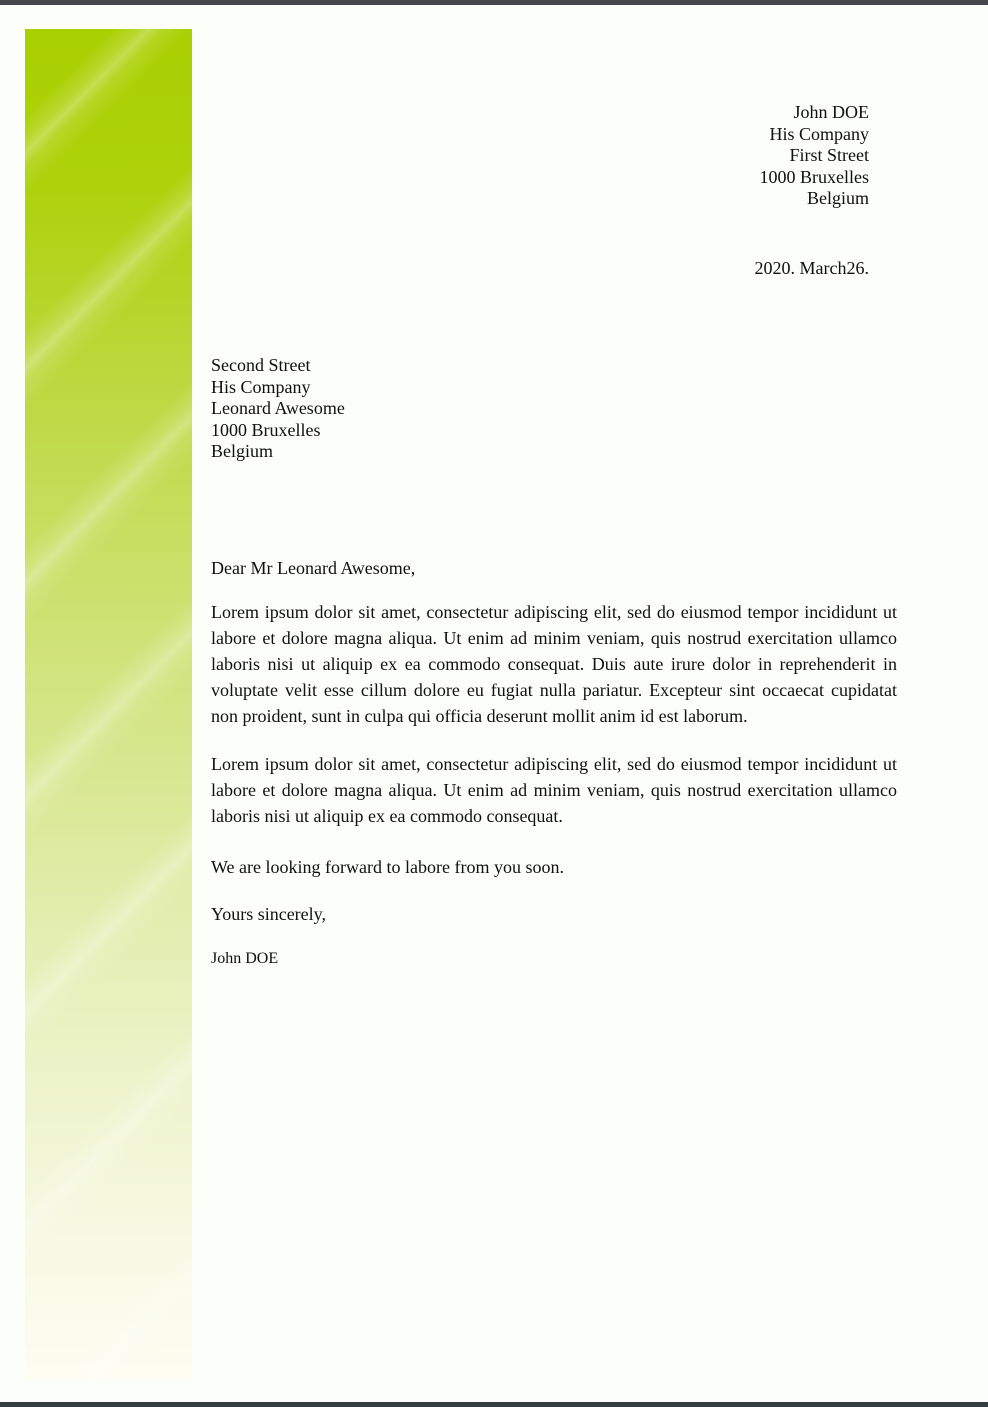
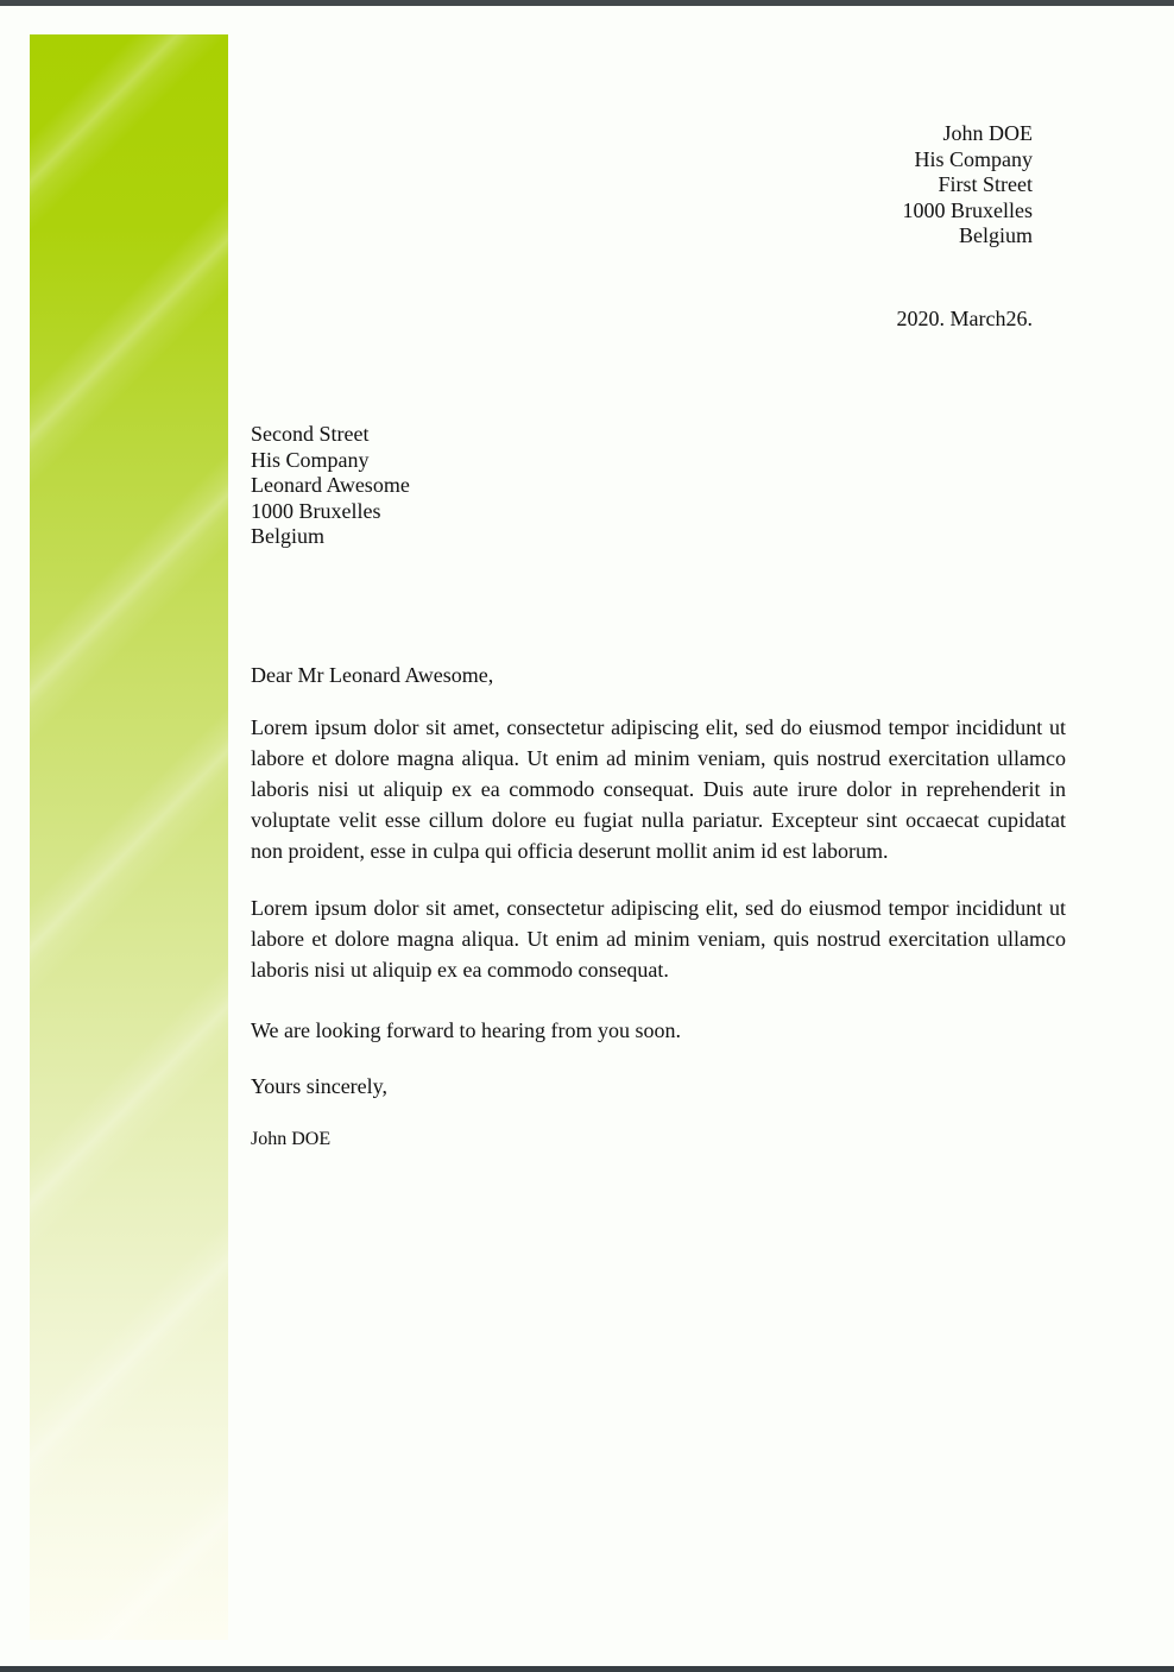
  John DOE
  His Company
  First Street
  1000 Bruxelles
  Belgium
  2020. March26.
  Second Street
  His Company
  Leonard Awesome
  1000 Bruxelles
  Belgium
  Dear Mr Leonard Awesome,
- Lorem ipsum dolor sit amet, consectetur adipiscing elit, sed do eiusmod tempor incididunt ut labore et dolore magna aliqua. Ut enim ad minim veniam, quis nostrud exercitation ullamco laboris nisi ut aliquip ex ea commodo consequat. Duis aute irure dolor in reprehenderit in voluptate velit esse cillum dolore eu fugiat nulla pariatur. Excepteur sint occaecat cupidatat non proident, sunt in culpa qui officia deserunt mollit anim id est laborum.
+ Lorem ipsum dolor sit amet, consectetur adipiscing elit, sed do eiusmod tempor incididunt ut labore et dolore magna aliqua. Ut enim ad minim veniam, quis nostrud exercitation ullamco laboris nisi ut aliquip ex ea commodo consequat. Duis aute irure dolor in reprehenderit in voluptate velit esse cillum dolore eu fugiat nulla pariatur. Excepteur sint occaecat cupidatat non proident, esse in culpa qui officia deserunt mollit anim id est laborum.
  Lorem ipsum dolor sit amet, consectetur adipiscing elit, sed do eiusmod tempor incididunt ut labore et dolore magna aliqua. Ut enim ad minim veniam, quis nostrud exercitation ullamco laboris nisi ut aliquip ex ea commodo consequat.
- We are looking forward to labore from you soon.
+ We are looking forward to hearing from you soon.
  Yours sincerely,
  John DOE
